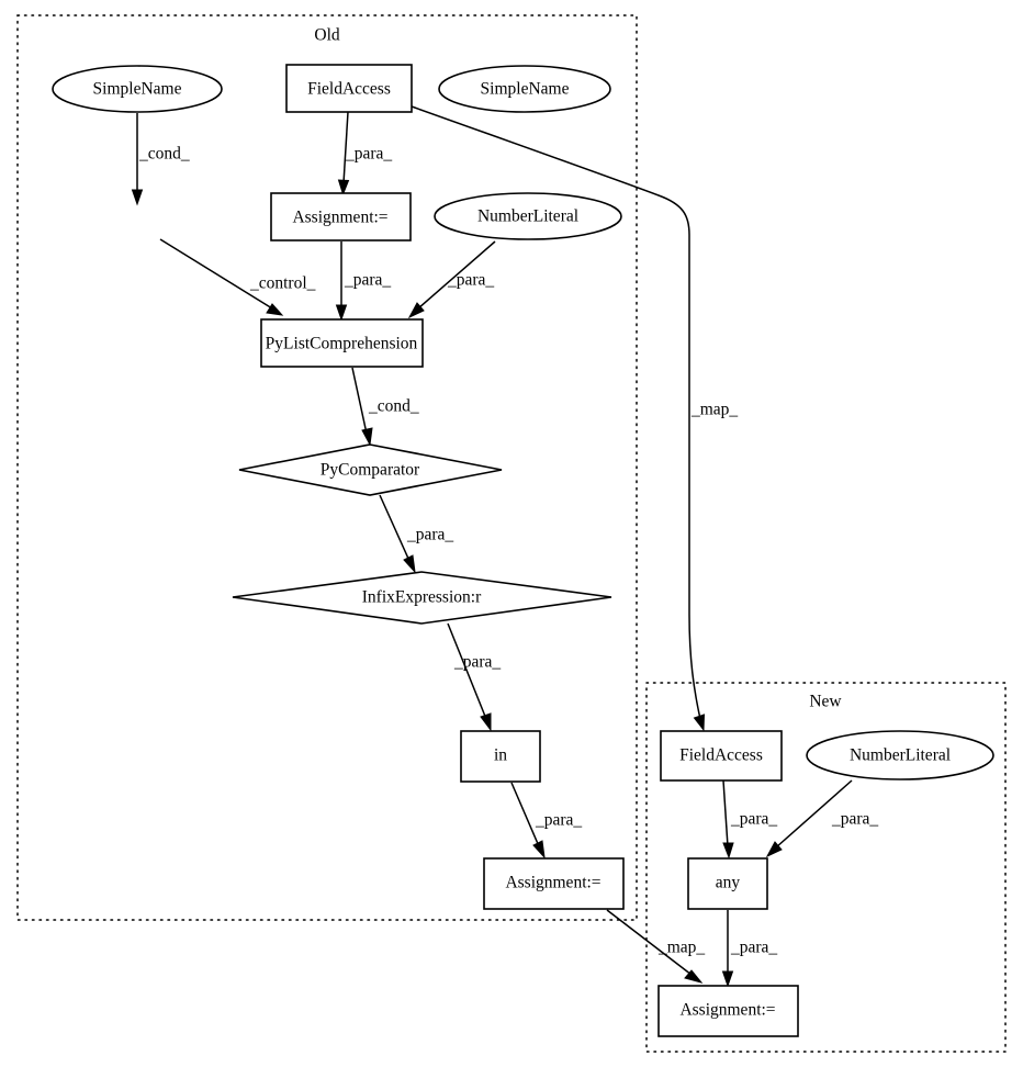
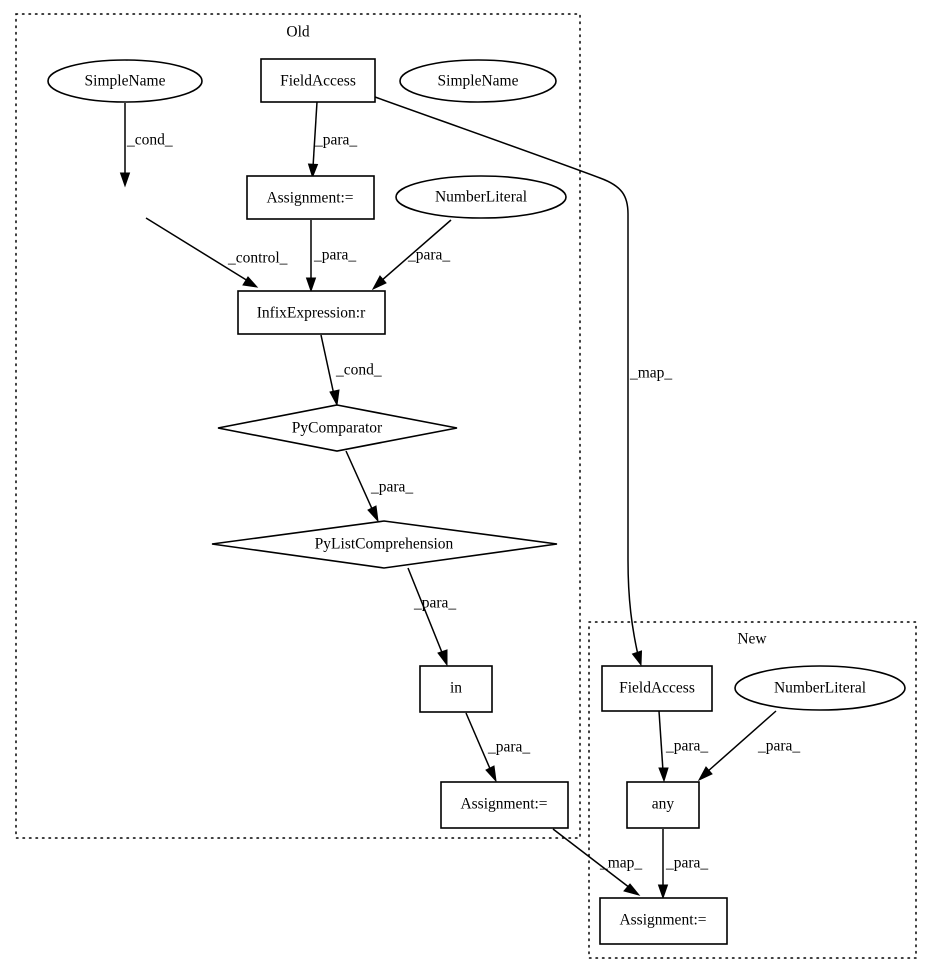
  Old
  New
  _cond_
  _para_
  _map_
  _control_
  _para_
  _para_
  _cond_
  _para_
  _para_
  _para_
  _map_
  _para_
  _para_
  _para_
  SimpleName
  FieldAccess
  SimpleName
  Assignment:=
  NumberLiteral
- PyListComprehension
+ InfixExpression:r
  PyComparator
- InfixExpression:r
+ PyListComprehension
  in
  Assignment:=
  FieldAccess
  NumberLiteral
  any
  Assignment:=
